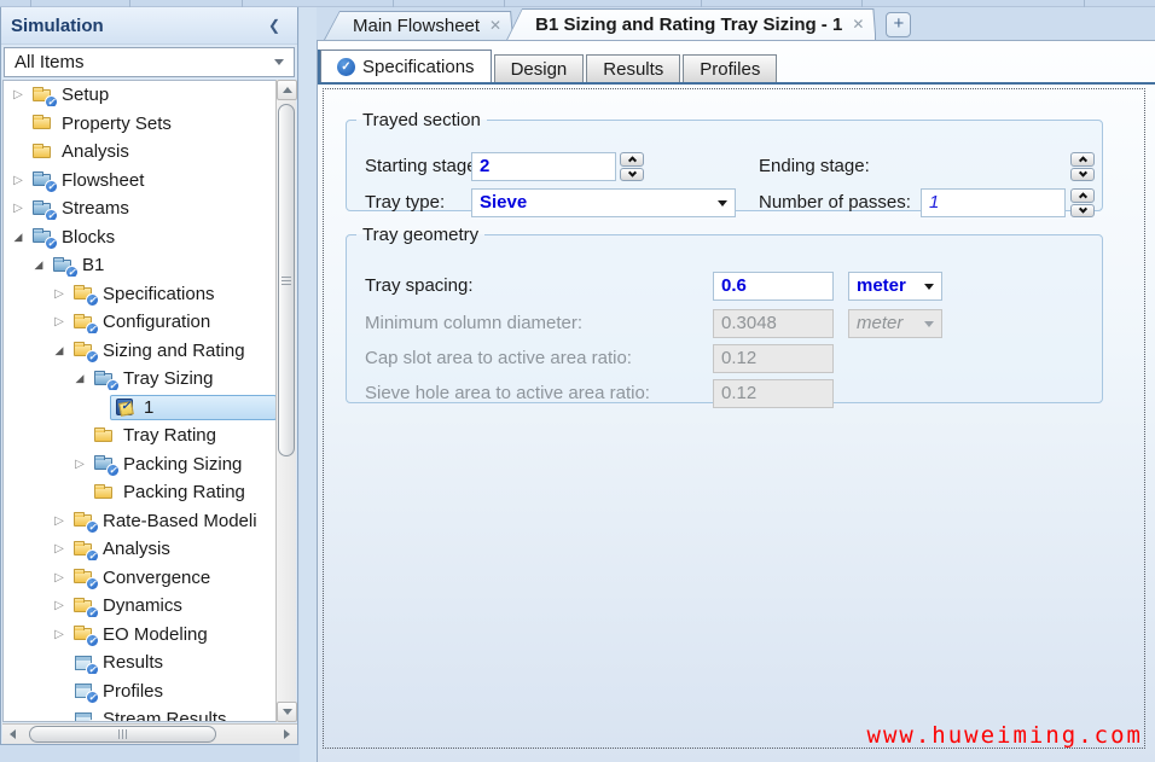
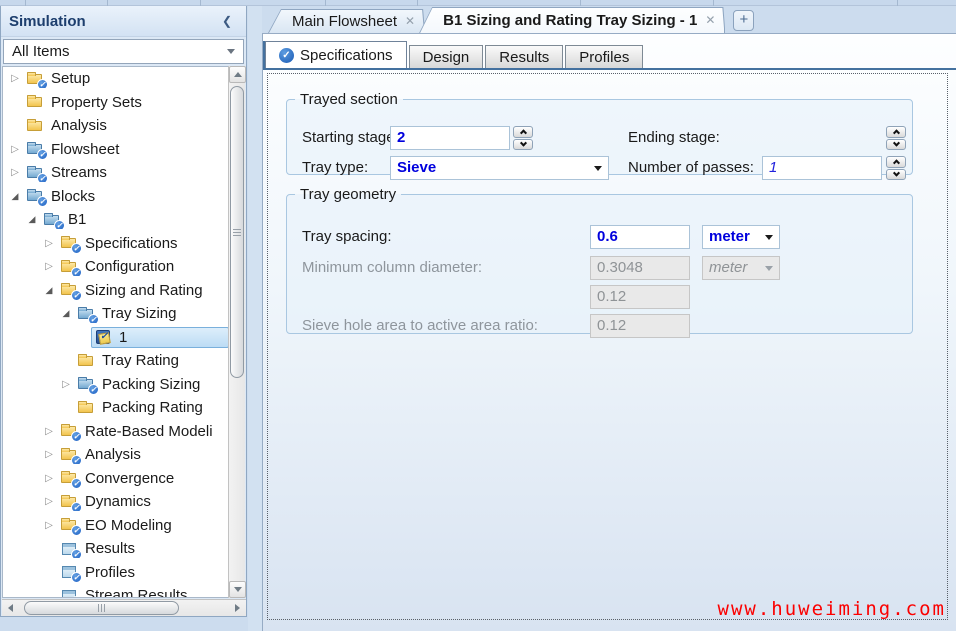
  Simulation
  ❮
  All Items
  ▷
  ✓
  Setup
  Property Sets
  Analysis
  ▷
  ✓
  Flowsheet
  ▷
  ✓
  Streams
  ◢
  ✓
  Blocks
  ◢
  ✓
  B1
  ▷
  ✓
  Specifications
  ▷
  ✓
  Configuration
  ◢
  ✓
  Sizing and Rating
  ◢
  ✓
  Tray Sizing
  1
  Tray Rating
  ▷
  ✓
  Packing Sizing
  Packing Rating
  ▷
  ✓
  Rate-Based Modeli
  ▷
  ✓
  Analysis
  ▷
  ✓
  Convergence
  ▷
  ✓
  Dynamics
  ▷
  ✓
  EO Modeling
  ✓
  Results
  ✓
  Profiles
  Stream Results
  Main Flowsheet
  ✕
  B1 Sizing and Rating Tray Sizing - 1
  ✕
  +
  ✓
  Specifications
  Design
  Results
  Profiles
  Trayed section
  Starting stag
  2
  Ending stage:
  Tray type:
  Sieve
  Number of passes:
  1
  Tray geometry
  Tray spacing:
  0.6
  meter
  Minimum column diameter:
  0.3048
  meter
- Cap slot area to active area ratio:
  0.12
  Sieve hole area to active area ratio:
  0.12
  www.huweiming.com
